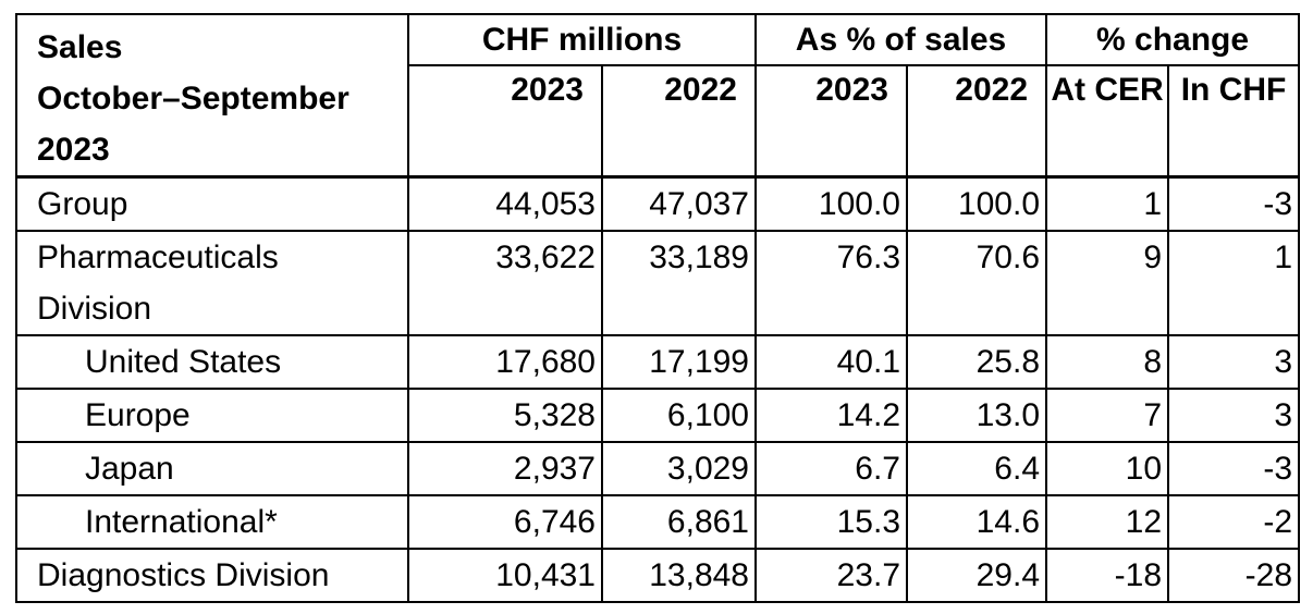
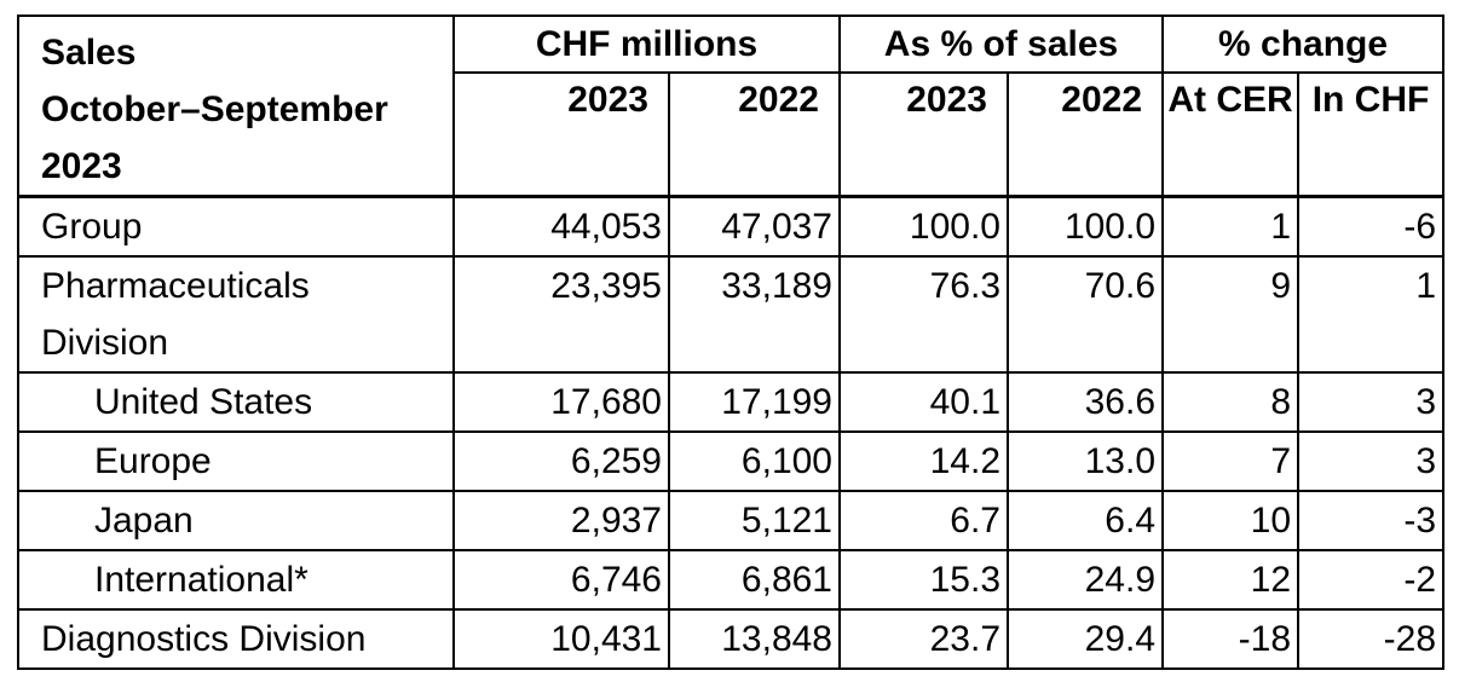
  Sales October–September 2023	CHF millions	As % of sales	% change
  2023	2022	2023	2022	At CER	In CHF
- Group	44,053	47,037	100.0	100.0	1	-3
+ Group	44,053	47,037	100.0	100.0	1	-6
- Pharmaceuticals Division	33,622	33,189	76.3	70.6	9	1
+ Pharmaceuticals Division	23,395	33,189	76.3	70.6	9	1
- United States	17,680	17,199	40.1	25.8	8	3
+ United States	17,680	17,199	40.1	36.6	8	3
- Europe	5,328	6,100	14.2	13.0	7	3
+ Europe	6,259	6,100	14.2	13.0	7	3
- Japan	2,937	3,029	6.7	6.4	10	-3
+ Japan	2,937	5,121	6.7	6.4	10	-3
- International*	6,746	6,861	15.3	14.6	12	-2
+ International*	6,746	6,861	15.3	24.9	12	-2
  Diagnostics Division	10,431	13,848	23.7	29.4	-18	-28
